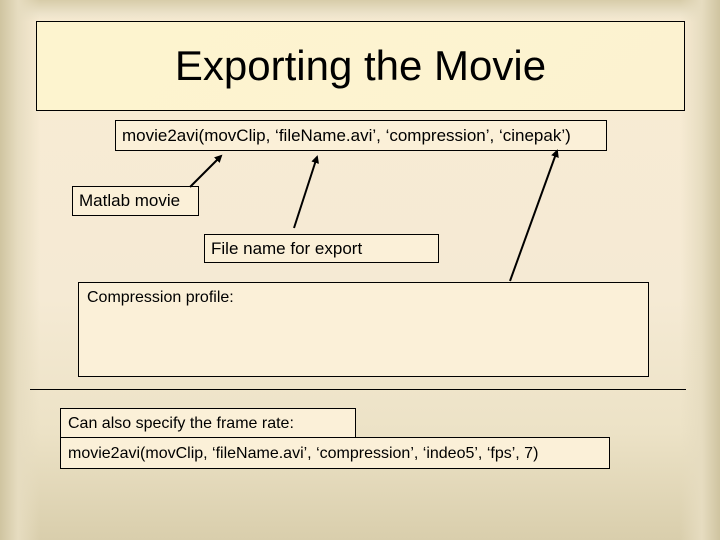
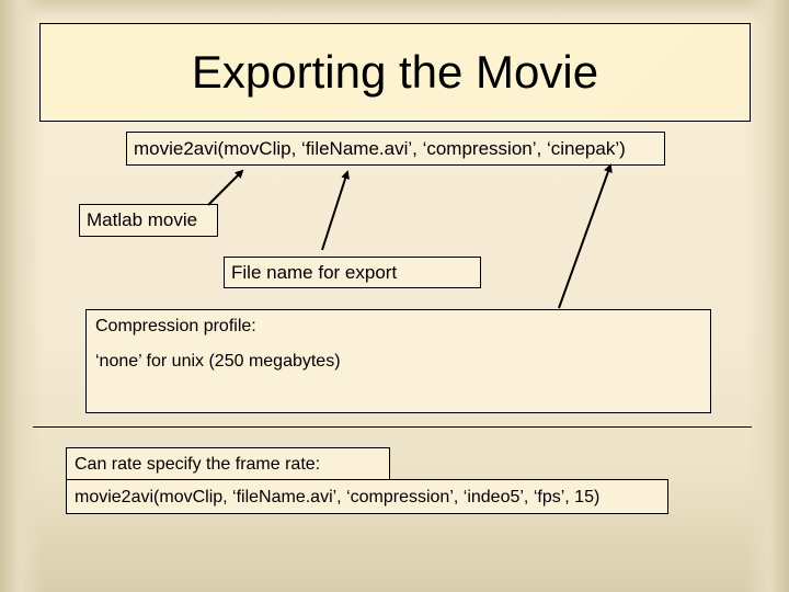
  Exporting the Movie
  movie2avi(movClip, ‘fileName.avi’, ‘compression’, ‘cinepak’)
  Matlab movie
  File name for export
  Compression profile:
+ ‘none’ for unix (250 megabytes)
- Can also specify the frame rate:
+ Can rate specify the frame rate:
- movie2avi(movClip, ‘fileName.avi’, ‘compression’, ‘indeo5’, ‘fps’, 7)
+ movie2avi(movClip, ‘fileName.avi’, ‘compression’, ‘indeo5’, ‘fps’, 15)
